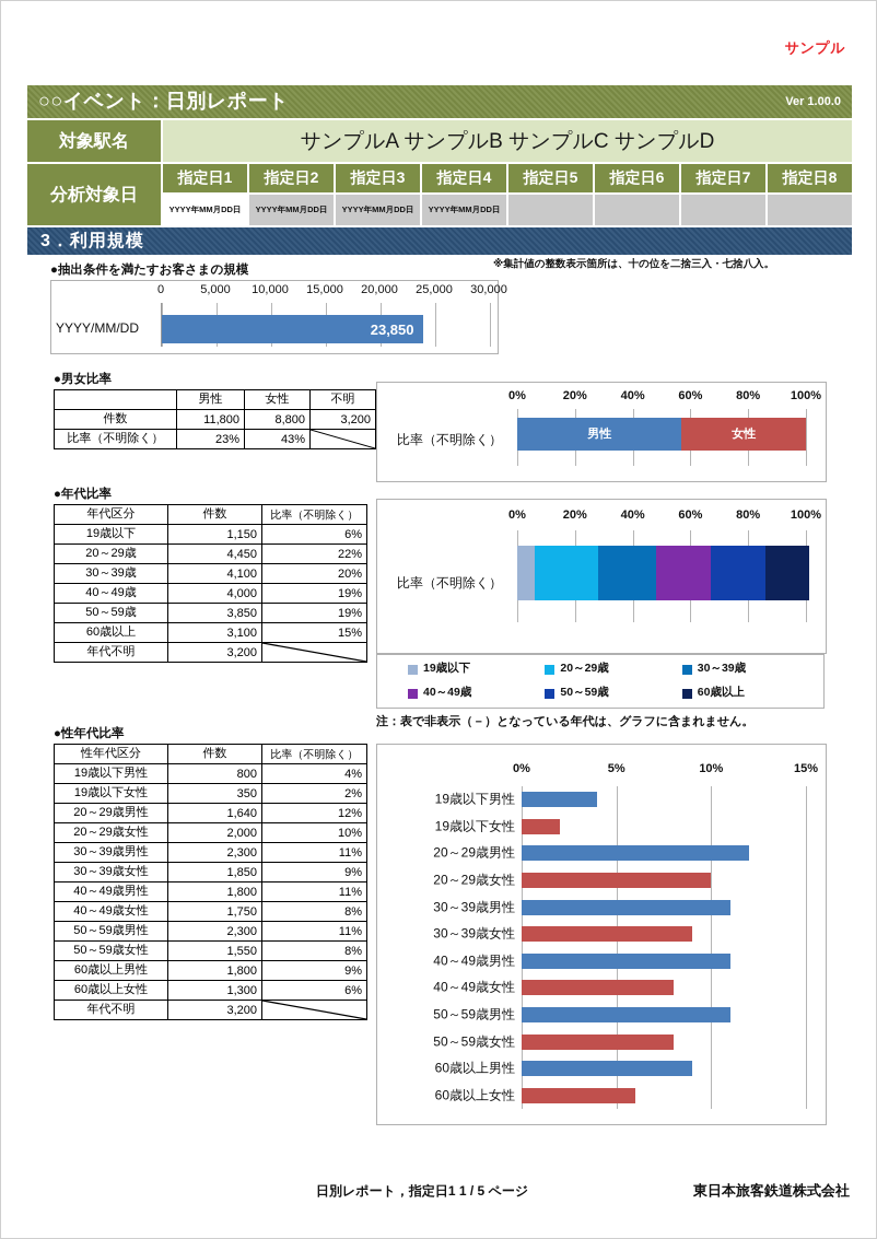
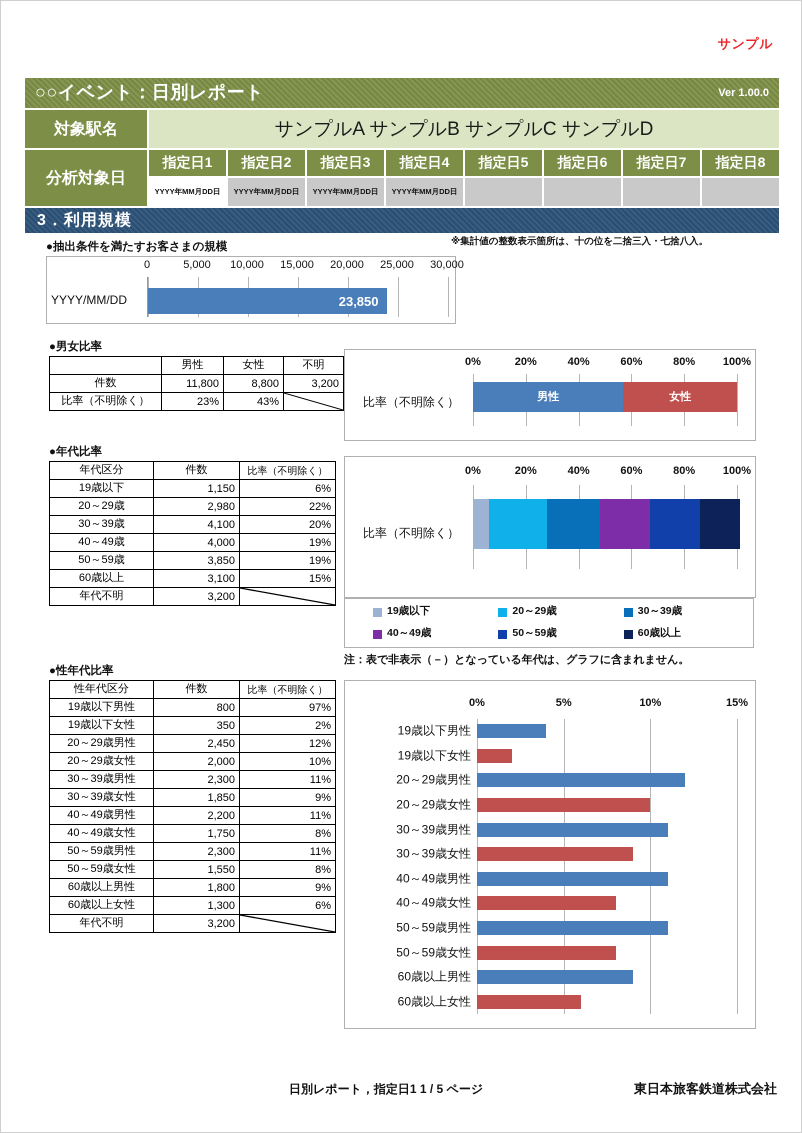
  サンプル
  ○○イベント：日別レポート
  Ver 1.00.0
  対象駅名
  サンプルA サンプルB サンプルC サンプルD
  分析対象日
  指定日1
  指定日2
  指定日3
  指定日4
  指定日5
  指定日6
  指定日7
  指定日8
  YYYY年MM月DD日
  YYYY年MM月DD日
  YYYY年MM月DD日
  YYYY年MM月DD日
  3．利用規模
  ●抽出条件を満たすお客さまの規模
  ※集計値の整数表示箇所は、十の位を二捨三入・七捨八入。
  0
  5,000
  10,000
  15,000
  20,000
  25,000
  30,000
  23,850
  YYYY/MM/DD
  ●男女比率
  	男性	女性	不明
  件数	11,800	8,800	3,200
  比率（不明除く）	23%	43%
  0%
  20%
  40%
  60%
  80%
  100%
  比率（不明除く）
  男性
  女性
  ●年代比率
  年代区分	件数	比率（不明除く）
  19歳以下	1,150	6%
- 20～29歳	4,450	22%
+ 20～29歳	2,980	22%
  30～39歳	4,100	20%
  40～49歳	4,000	19%
  50～59歳	3,850	19%
  60歳以上	3,100	15%
  年代不明	3,200
  0%
  20%
  40%
  60%
  80%
  100%
  比率（不明除く）
  19歳以下
  20～29歳
  30～39歳
  40～49歳
  50～59歳
  60歳以上
  注：表で非表示（－）となっている年代は、グラフに含まれません。
  ●性年代比率
  性年代区分	件数	比率（不明除く）
- 19歳以下男性	800	4%
+ 19歳以下男性	800	97%
  19歳以下女性	350	2%
- 20～29歳男性	1,640	12%
+ 20～29歳男性	2,450	12%
  20～29歳女性	2,000	10%
  30～39歳男性	2,300	11%
  30～39歳女性	1,850	9%
- 40～49歳男性	1,800	11%
+ 40～49歳男性	2,200	11%
  40～49歳女性	1,750	8%
  50～59歳男性	2,300	11%
  50～59歳女性	1,550	8%
  60歳以上男性	1,800	9%
  60歳以上女性	1,300	6%
  年代不明	3,200
  0%
  5%
  10%
  15%
  19歳以下男性
  19歳以下女性
  20～29歳男性
  20～29歳女性
  30～39歳男性
  30～39歳女性
  40～49歳男性
  40～49歳女性
  50～59歳男性
  50～59歳女性
  60歳以上男性
  60歳以上女性
  日別レポート，指定日1 1 / 5 ページ
  東日本旅客鉄道株式会社
